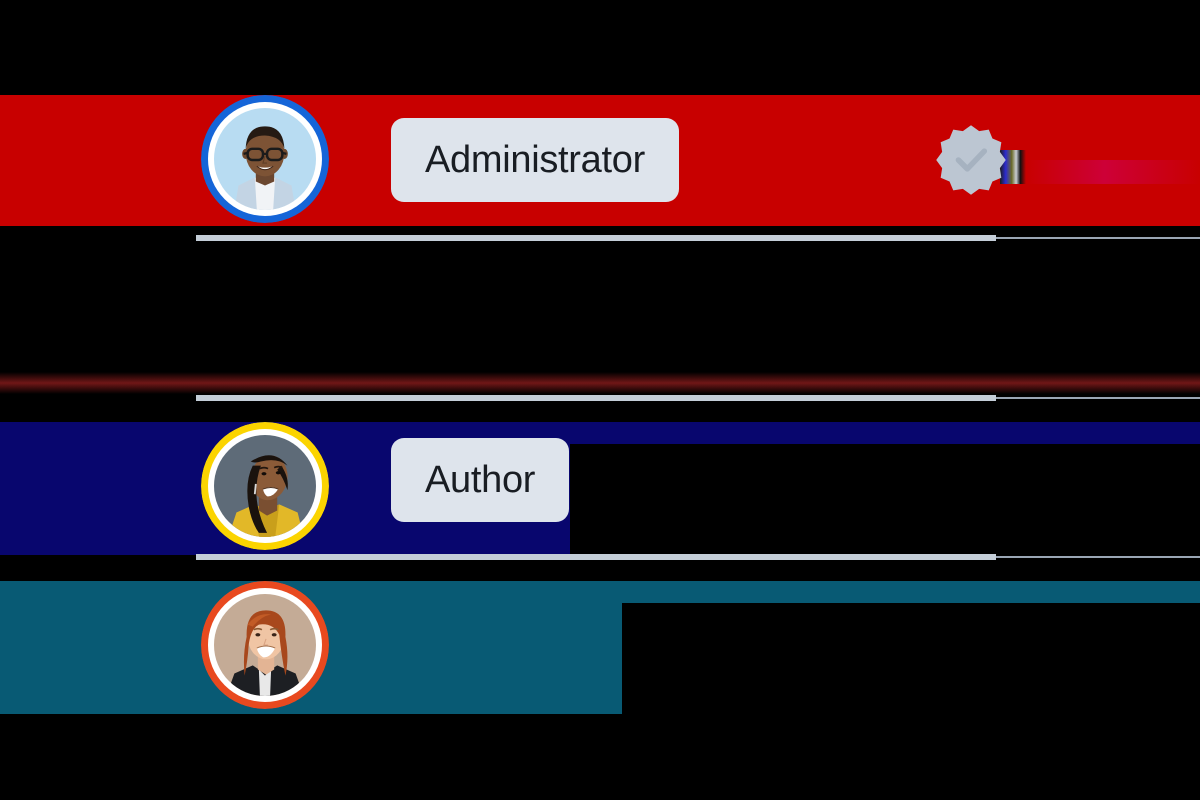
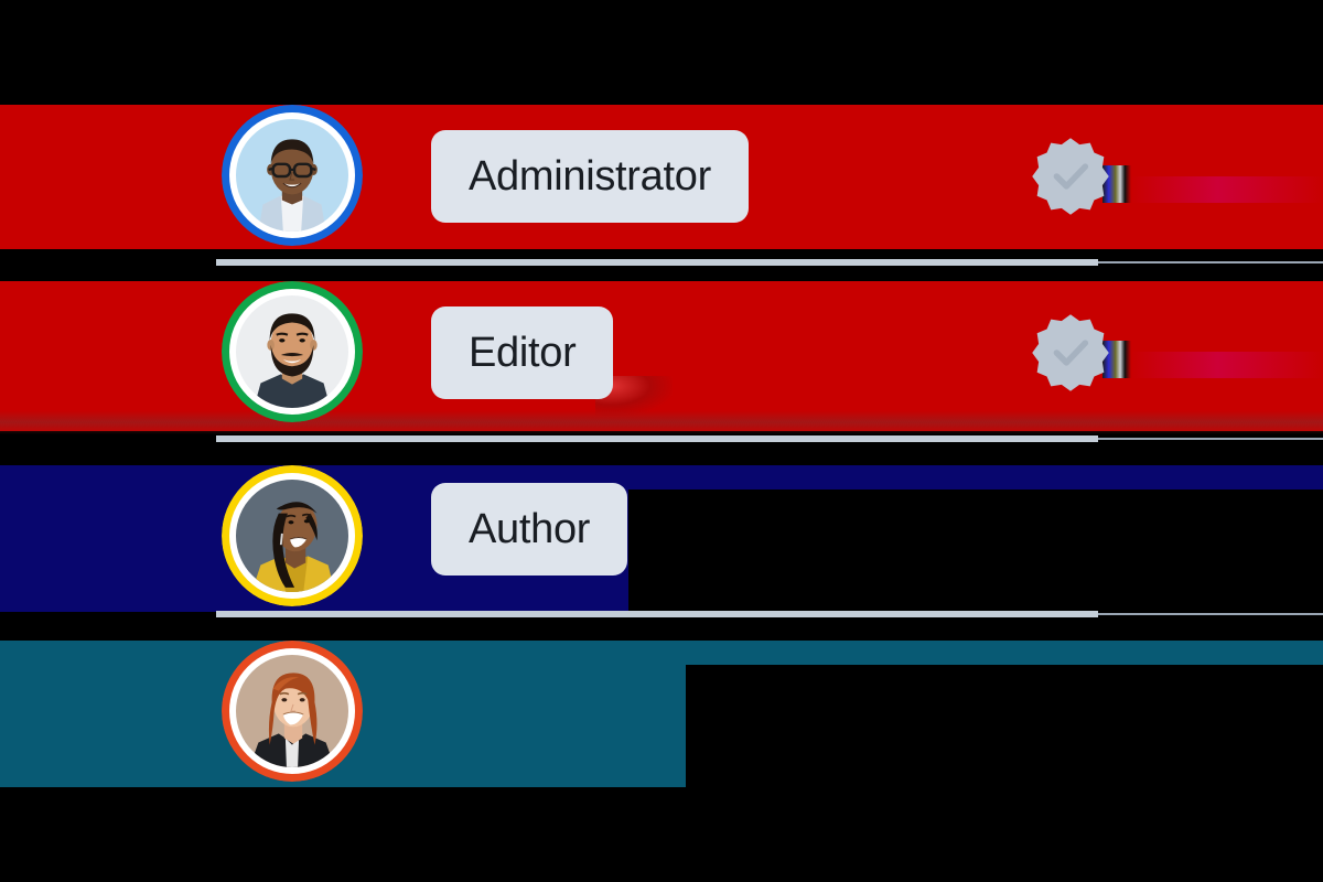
  Administrator
+ Editor
  Author
